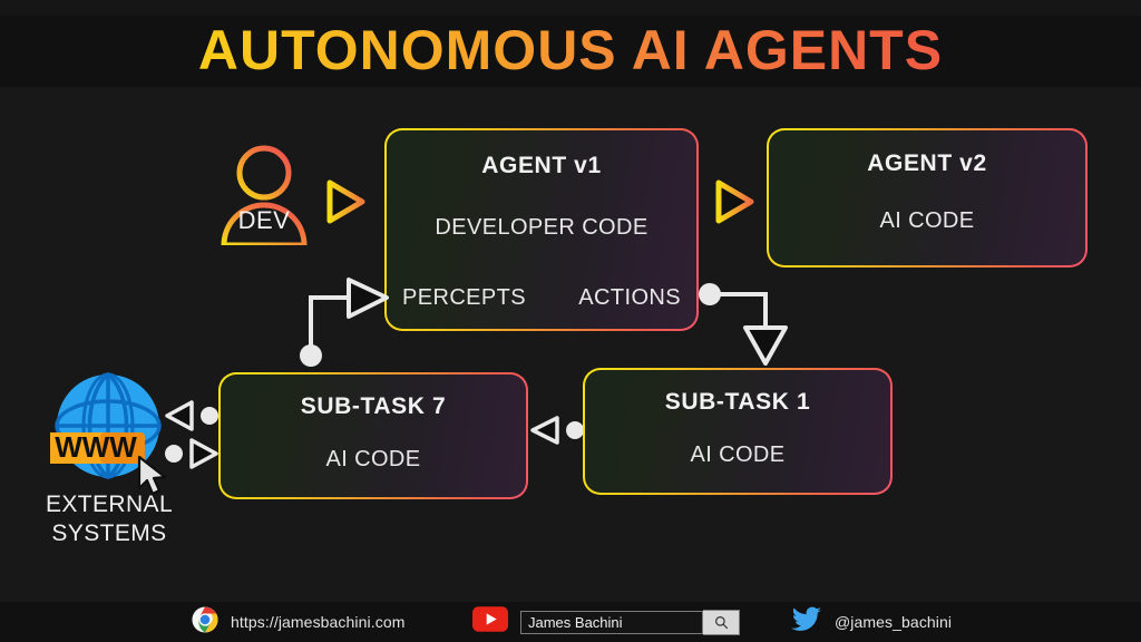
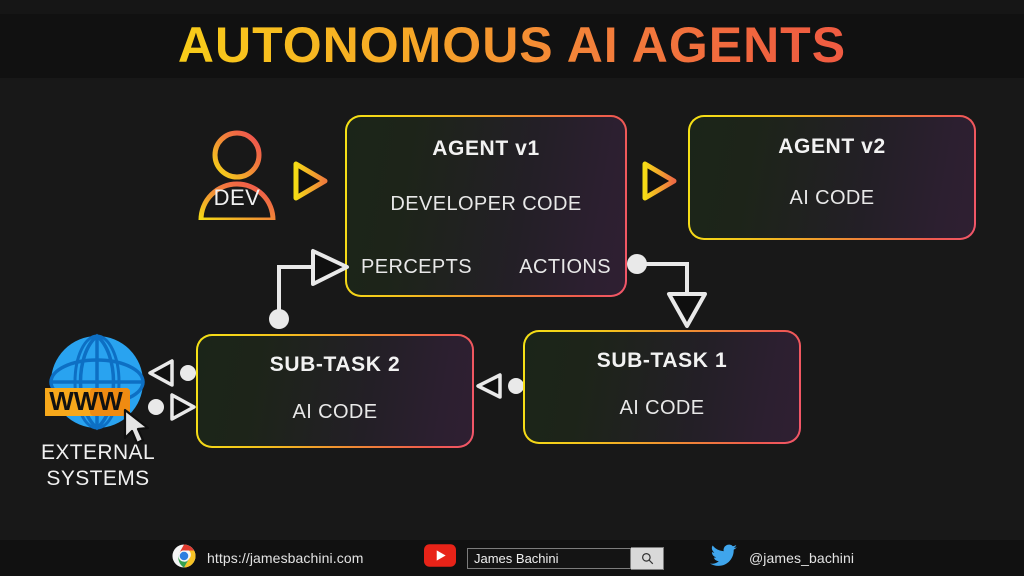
  AUTONOMOUS AI AGENTS
  DEV
  AGENT v1
  DEVELOPER CODE
  PERCEPTS
  ACTIONS
  AGENT v2
  AI CODE
- SUB-TASK 7
+ SUB-TASK 2
  AI CODE
  SUB-TASK 1
  AI CODE
  WWW
  EXTERNAL
  SYSTEMS
  https://jamesbachini.com
  James Bachini
  @james_bachini
